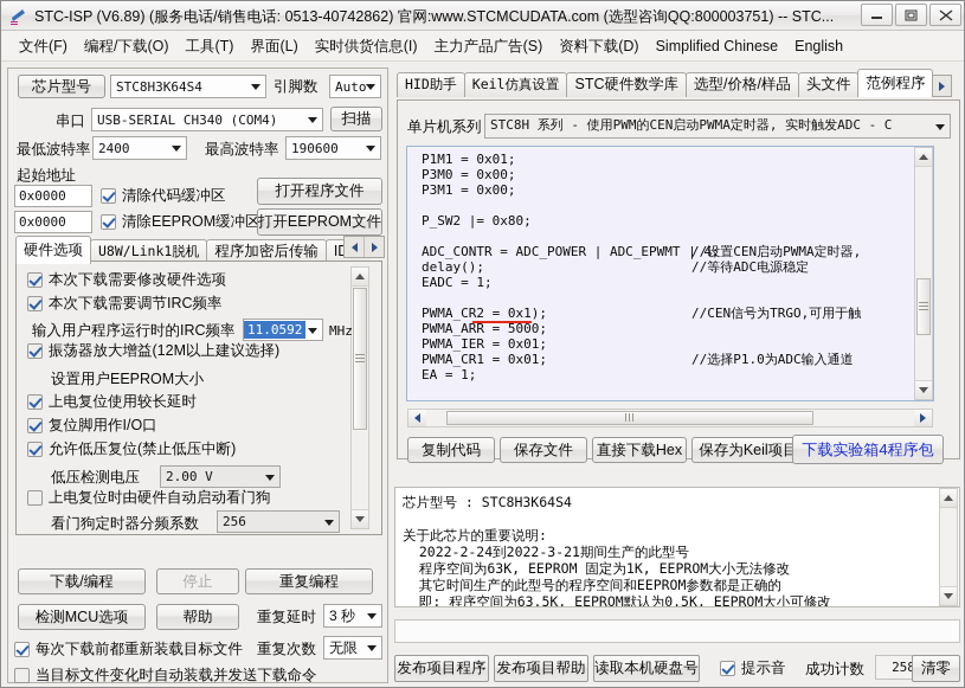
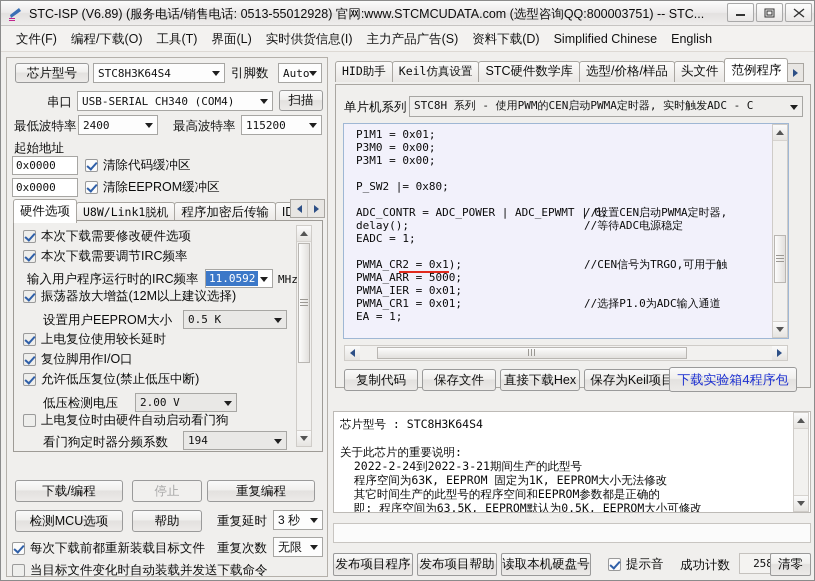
- STC-ISP (V6.89) (服务电话/销售电话: 0513-40742862) 官网:www.STCMCUDATA.com (选型咨询QQ:800003751) -- STC...
+ STC-ISP (V6.89) (服务电话/销售电话: 0513-55012928) 官网:www.STCMCUDATA.com (选型咨询QQ:800003751) -- STC...
  文件(F)
  编程/下载(O)
  工具(T)
  界面(L)
  实时供货信息(I)
  主力产品广告(S)
  资料下载(D)
  Simplified Chinese
  English
  芯片型号
  STC8H3K64S4
  引脚数
  Auto
  串口
  USB-SERIAL CH340 (COM4)
  扫描
  最低波特率
  2400
  最高波特率
- 190600
+ 115200
  起始地址
  0x0000
  清除代码缓冲区
- 打开程序文件
  0x0000
  清除EEPROM缓冲区
- 打开EEPROM文件
  硬件选项
  U8W/Link1脱机
  程序加密后传输
  本次下载需要修改硬件选项
  本次下载需要调节IRC频率
  输入用户程序运行时的IRC频率
  11.0592
  MHz
  振荡器放大增益(12M以上建议选择)
  设置用户EEPROM大小
+ 0.5 K
  上电复位使用较长延时
  复位脚用作I/O口
  允许低压复位(禁止低压中断)
  低压检测电压
  2.00 V
  上电复位时由硬件自动启动看门狗
  看门狗定时器分频系数
- 256
+ 194
  下载/编程
  停止
  重复编程
  检测MCU选项
  帮助
  重复延时
  3 秒
  每次下载前都重新装载目标文件
  重复次数
  无限
  当目标文件变化时自动装载并发送下载命令
  HID助手
  Keil仿真设置
  STC硬件数学库
  选型/价格/样品
  头文件
  范例程序
  单片机系列
  STC8H 系列 - 使用PWM的CEN启动PWMA定时器, 实时触发ADC - C
  P1M1 = 0x01;
  P3M0 = 0x00;
  P3M1 = 0x00;
  P_SW2 |= 0x80;
- ADC_CONTR = ADC_POWER | ADC_EPWMT | 4;
+ ADC_CONTR = ADC_POWER | ADC_EPWMT | 0;
  //设置CEN启动PWMA定时器,
  delay();
  //等待ADC电源稳定
  EADC = 1;
  PWMA_CR2 = 0x1);
  //CEN信号为TRGO,可用于触
  PWMA_ARR = 5000;
  PWMA_IER = 0x01;
  PWMA_CR1 = 0x01;
  //选择P1.0为ADC输入通道
  EA = 1;
  复制代码
  保存文件
  直接下载Hex
  保存为Keil项目
  下载实验箱4程序包
  芯片型号 : STC8H3K64S4
  关于此芯片的重要说明:
  2022-2-24到2022-3-21期间生产的此型号
  程序空间为63K, EEPROM 固定为1K, EEPROM大小无法修改
  其它时间生产的此型号的程序空间和EEPROM参数都是正确的
  即: 程序空间为63.5K, EEPROM默认为0.5K, EEPROM大小可修改
  发布项目程序
  发布项目帮助
  读取本机硬盘号
  提示音
  成功计数
  清零
